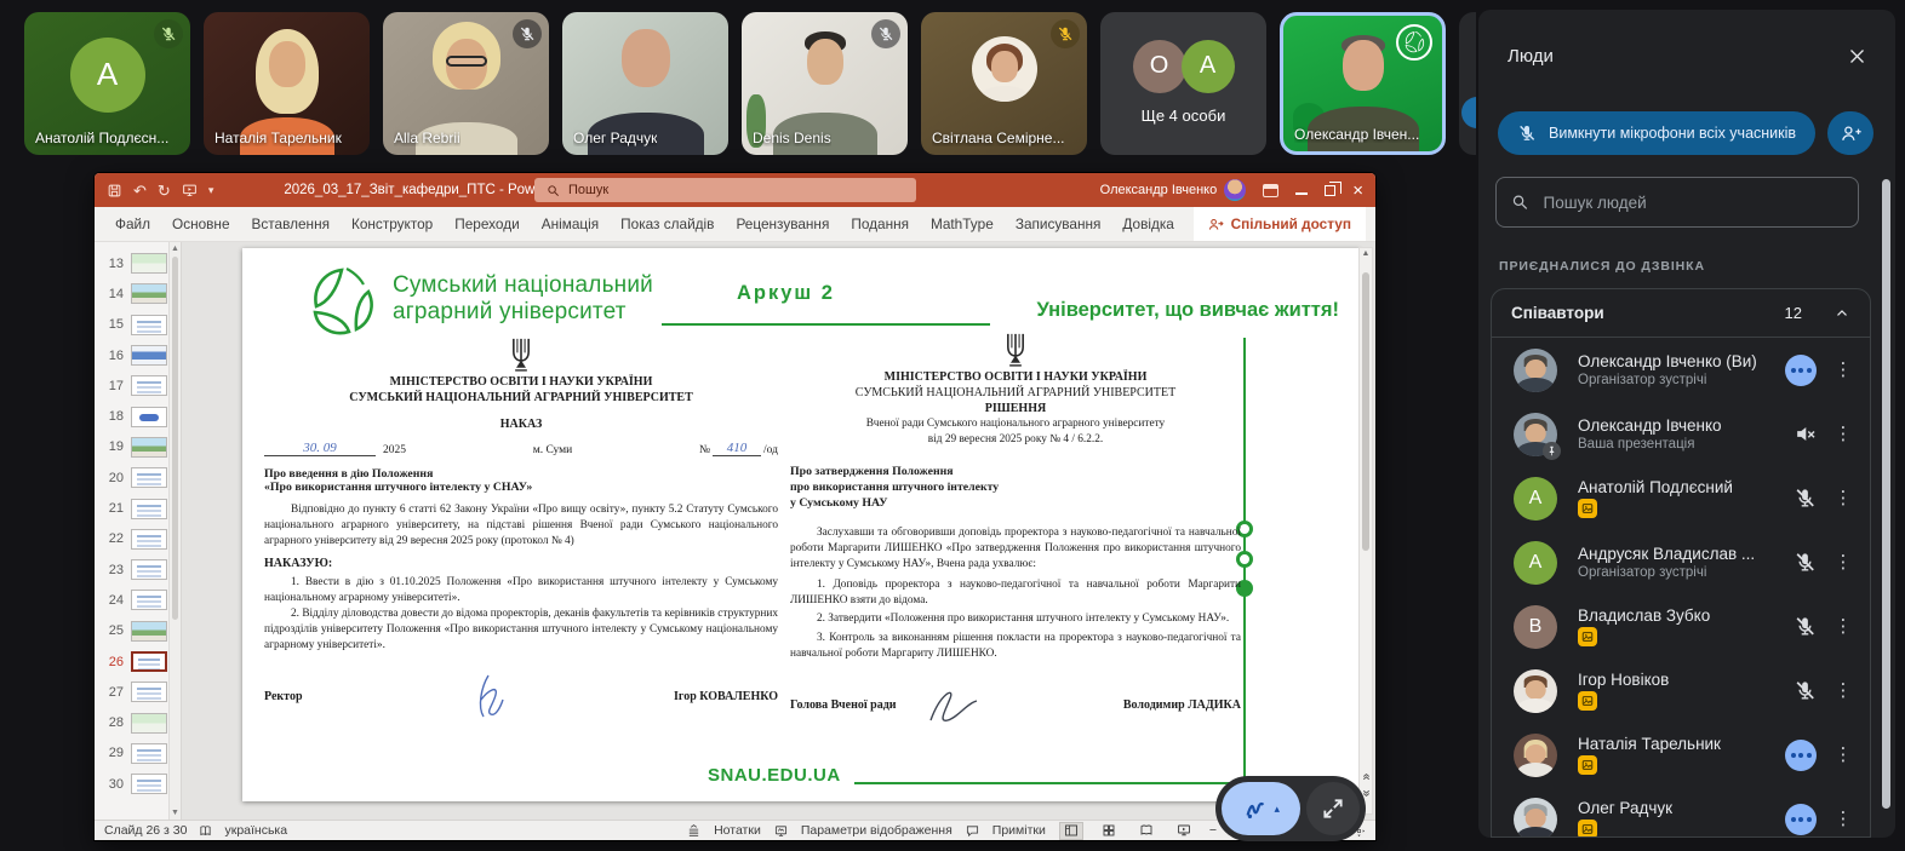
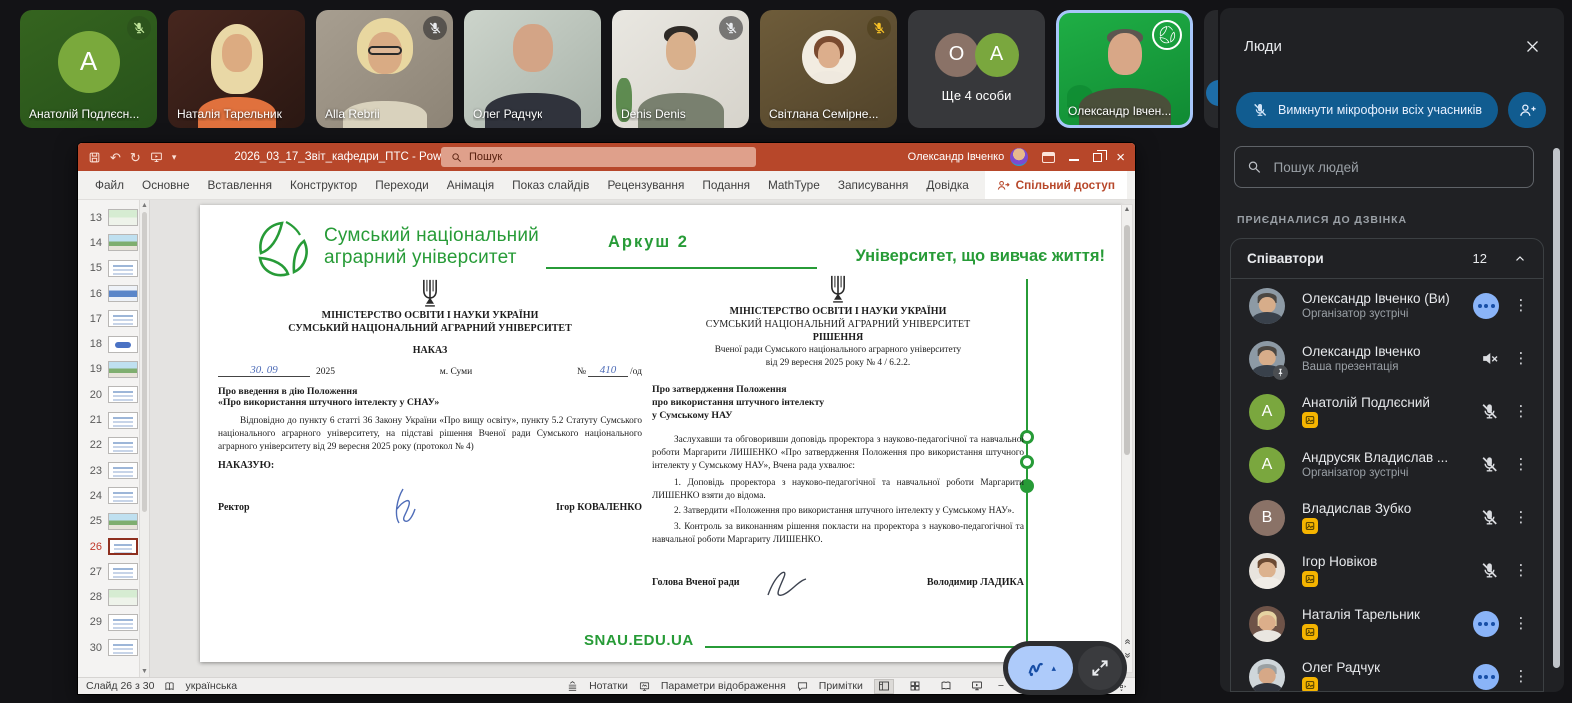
  А
  Анатолій Подлєсн...
  Наталія Тарельник
  Alla Rebrii
  Олег Радчук
  Denis Denis
  Світлана Семірне...
  О
  А
  Ще 4 особи
  Олександр Івчен...
  ↶
  ↻
  ▾
  2026_03_17_Звіт_кафедри_ПТС - Pow
  Пошук
  Олександр Івченко
  ×
  Файл
  Основне
  Вставлення
  Конструктор
  Переходи
  Анімація
  Показ слайдів
  Рецензування
  Подання
  MathType
  Записування
  Довідка
  Спільний доступ
  13
  14
  15
  16
  17
  18
  19
  20
  21
  22
  23
  24
  25
  26
  27
  28
  29
  30
  Сумський національний
  аграрний університет
  Аркуш 2
  Університет, що вивчає життя!
  МІНІСТЕРСТВО ОСВІТИ І НАУКИ УКРАЇНИ
  СУМСЬКИЙ НАЦІОНАЛЬНИЙ АГРАРНИЙ УНІВЕРСИТЕТ
  НАКАЗ
  30. 09
  2025
  м. Суми
  №
  410
  /од
  Про введення в дію Положення
  «Про використання штучного інтелекту у СНАУ»
- Відповідно до пункту 6 статті 62 Закону України «Про вищу освіту», пункту 5.2 Статуту Сумського національного аграрного університету, на підставі рішення Вченої ради Сумського національного аграрного університету від 29 вересня 2025 року (протокол № 4)
+ Відповідно до пункту 6 статті 36 Закону України «Про вищу освіту», пункту 5.2 Статуту Сумського національного аграрного університету, на підставі рішення Вченої ради Сумського національного аграрного університету від 29 вересня 2025 року (протокол № 4)
  НАКАЗУЮ:
- 1. Ввести в дію з 01.10.2025 Положення «Про використання штучного інтелекту у Сумському національному аграрному університеті».
- 2. Відділу діловодства довести до відома проректорів, деканів факультетів та керівників структурних підрозділів університету Положення «Про використання штучного інтелекту у Сумському національному аграрному університеті».
  Ректор
  Ігор КОВАЛЕНКО
  МІНІСТЕРСТВО ОСВІТИ І НАУКИ УКРАЇНИ
  СУМСЬКИЙ НАЦІОНАЛЬНИЙ АГРАРНИЙ УНІВЕРСИТЕТ
  РІШЕННЯ
  Вченої ради Сумського національного аграрного університету
  від 29 вересня 2025 року № 4 / 6.2.2.
  Про затвердження Положення
  про використання штучного інтелекту
  у Сумському НАУ
  Заслухавши та обговоривши доповідь проректора з науково-педагогічної та навчальної роботи Маргарити ЛИШЕНКО «Про затвердження Положення про використання штучного інтелекту у Сумському НАУ», Вчена рада ухвалює:
  1. Доповідь проректора з науково-педагогічної та навчальної роботи Маргарити ЛИШЕНКО взяти до відома.
  2. Затвердити «Положення про використання штучного інтелекту у Сумському НАУ».
  3. Контроль за виконанням рішення покласти на проректора з науково-педагогічної та навчальної роботи Маргариту ЛИШЕНКО.
  Голова Вченої ради
  Володимир ЛАДИКА
  SNAU.EDU.UA
  Слайд 26 з 30
  українська
  Нотатки
  Параметри відображення
  Примітки
  −
  ▴
  Люди
  Вимкнути мікрофони всіх учасників
  Пошук людей
  ПРИЄДНАЛИСЯ ДО ДЗВІНКА
  Співавтори
  12
  Олександр Івченко (Ви)
  Організатор зустрічі
  ⋮
  Олександр Івченко
  Ваша презентація
  ⋮
  А
  Анатолій Подлєсний
  ⋮
  А
  Андрусяк Владислав ...
  Організатор зустрічі
  ⋮
  В
  Владислав Зубко
  ⋮
  Ігор Новіков
  ⋮
  Наталія Тарельник
  ⋮
  Олег Радчук
  ⋮
